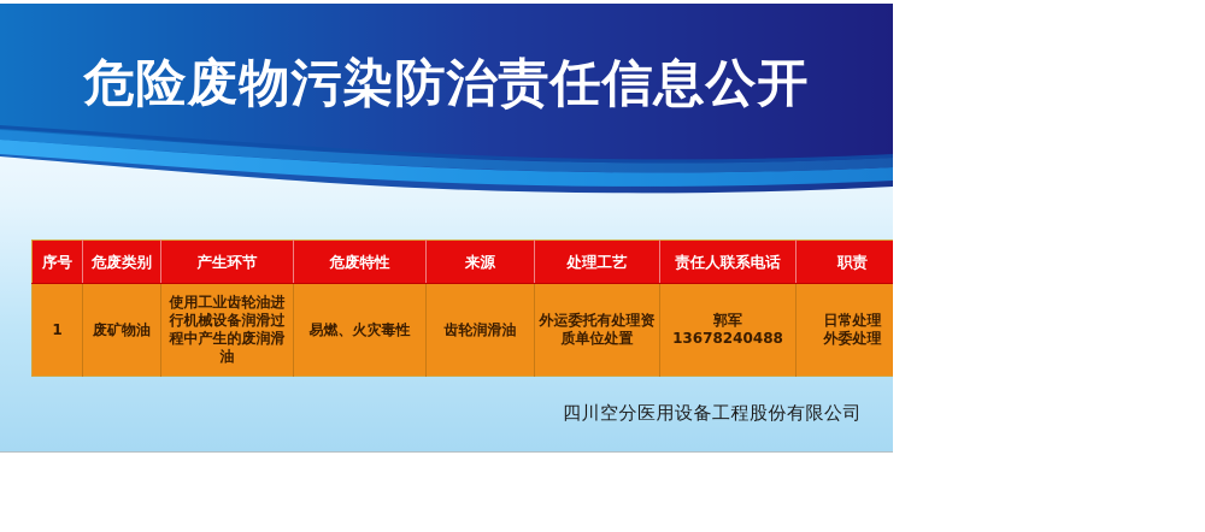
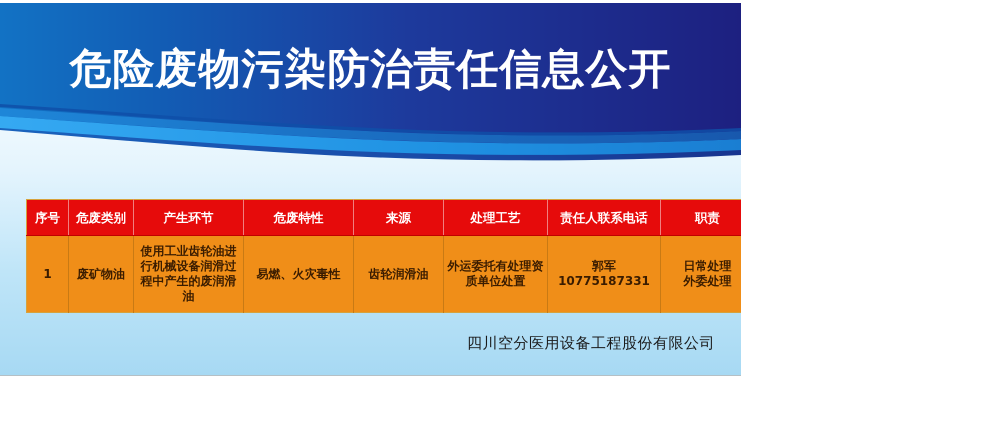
  危险废物污染防治责任信息公开
  序号	危废类别	产生环节	危废特性	来源	处理工艺	责任人联系电话	职责
- 1	废矿物油	使用工业齿轮油进行机械设备润滑过程中产生的废润滑油	易燃、火灾毒性	齿轮润滑油	外运委托有处理资质单位处置	郭军 13678240488	日常处理 外委处理
+ 1	废矿物油	使用工业齿轮油进行机械设备润滑过程中产生的废润滑油	易燃、火灾毒性	齿轮润滑油	外运委托有处理资质单位处置	郭军 10775187331	日常处理 外委处理
  四川空分医用设备工程股份有限公司
